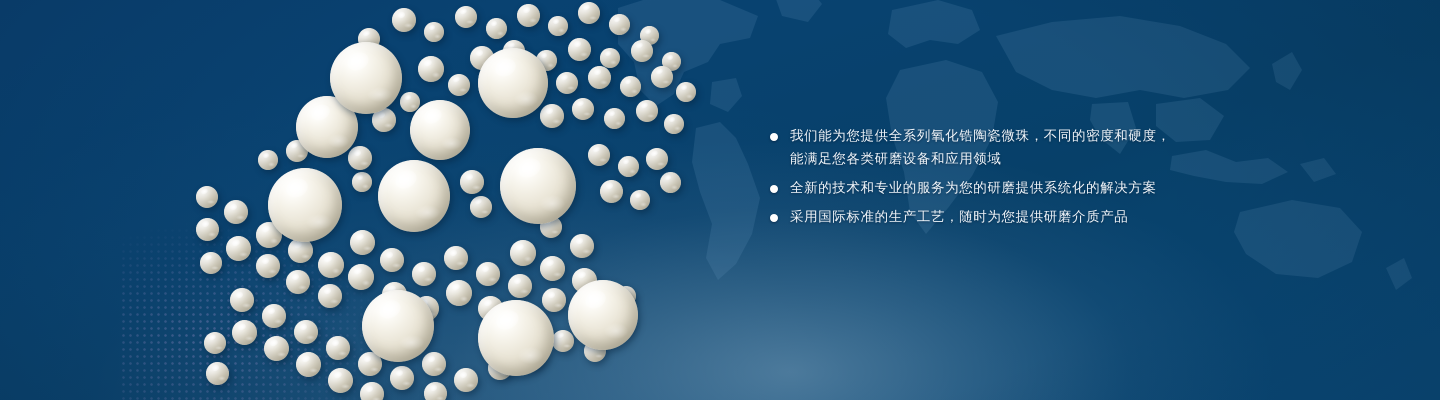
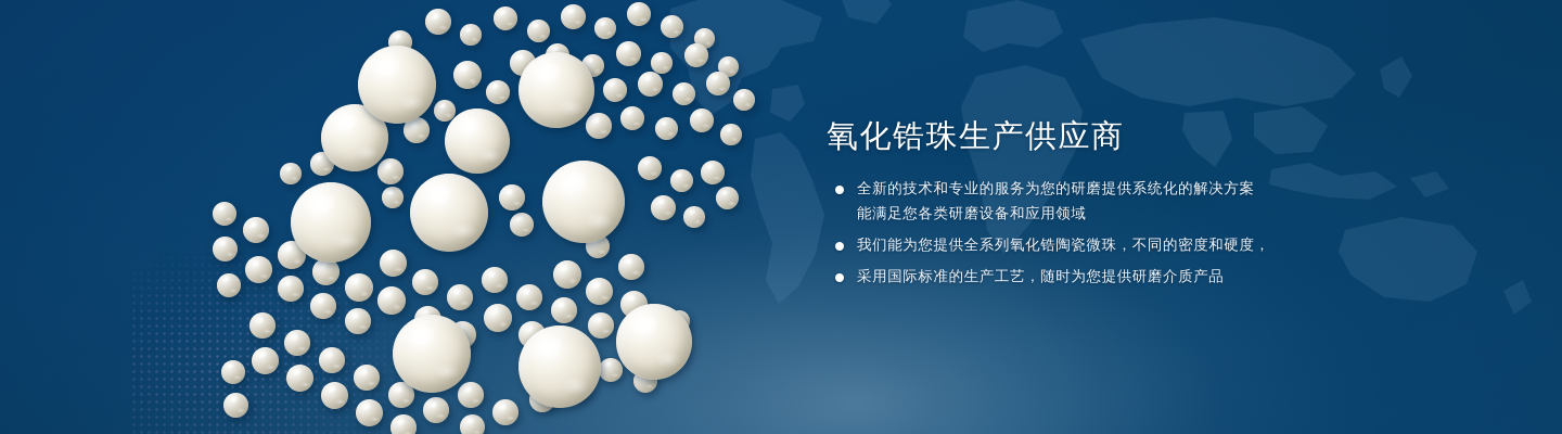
+ 氧化锆珠生产供应商
- 我们能为您提供全系列氧化锆陶瓷微珠，不同的密度和硬度，
+ 全新的技术和专业的服务为您的研磨提供系统化的解决方案
  能满足您各类研磨设备和应用领域
- 全新的技术和专业的服务为您的研磨提供系统化的解决方案
+ 我们能为您提供全系列氧化锆陶瓷微珠，不同的密度和硬度，
  采用国际标准的生产工艺，随时为您提供研磨介质产品
